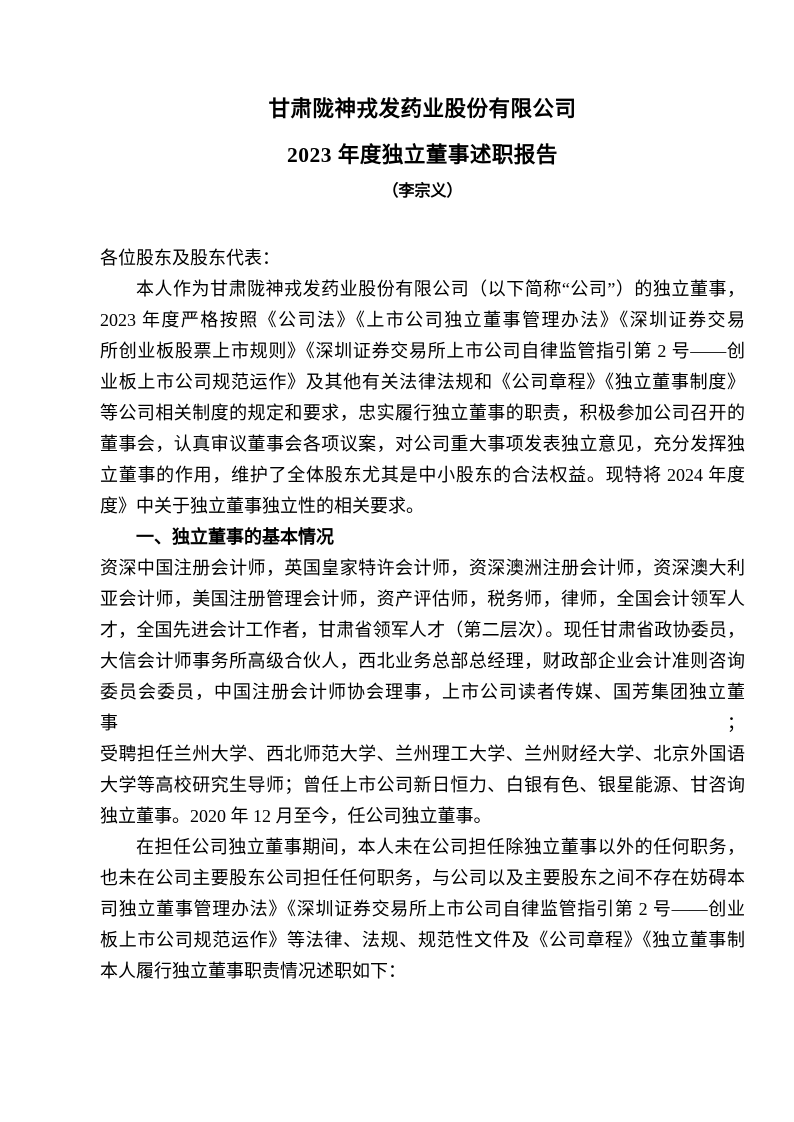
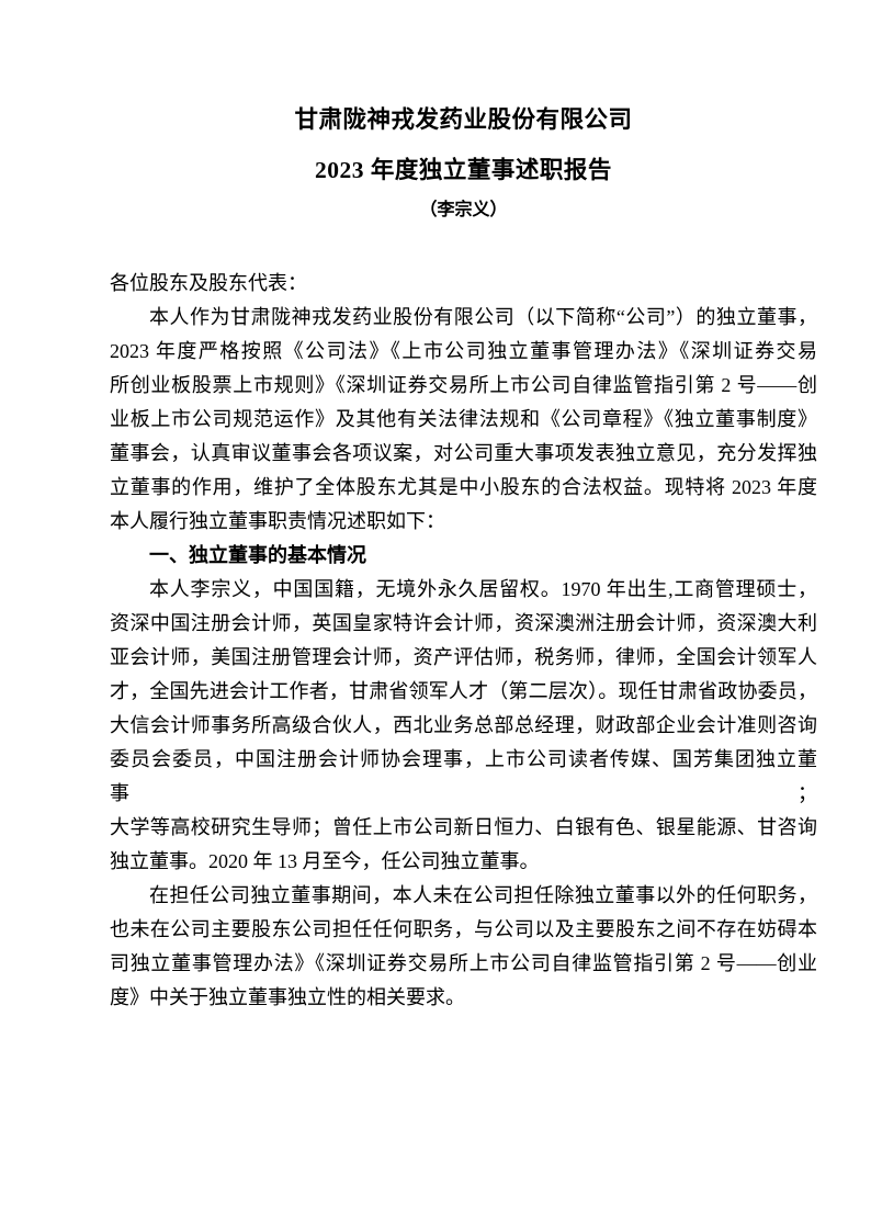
  甘肃陇神戎发药业股份有限公司
  2023 年度独立董事述职报告
  （李宗义）
  各位股东及股东代表：
  本人作为甘肃陇神戎发药业股份有限公司（以下简称“公司”）的独立董事，
  2023 年度严格按照《公司法》《上市公司独立董事管理办法》《深圳证券交易
  所创业板股票上市规则》《深圳证券交易所上市公司自律监管指引第 2 号——创
  业板上市公司规范运作》及其他有关法律法规和《公司章程》《独立董事制度》
- 等公司相关制度的规定和要求，忠实履行独立董事的职责，积极参加公司召开的
  董事会，认真审议董事会各项议案，对公司重大事项发表独立意见，充分发挥独
- 立董事的作用，维护了全体股东尤其是中小股东的合法权益。现特将 2024 年度
+ 立董事的作用，维护了全体股东尤其是中小股东的合法权益。现特将 2023 年度
- 度》中关于独立董事独立性的相关要求。
+ 本人履行独立董事职责情况述职如下：
  一、独立董事的基本情况
+ 本人李宗义，中国国籍，无境外永久居留权。1970 年出生,工商管理硕士，
  资深中国注册会计师，英国皇家特许会计师，资深澳洲注册会计师，资深澳大利
  亚会计师，美国注册管理会计师，资产评估师，税务师，律师，全国会计领军人
  才，全国先进会计工作者，甘肃省领军人才（第二层次）。现任甘肃省政协委员，
  大信会计师事务所高级合伙人，西北业务总部总经理，财政部企业会计准则咨询
  委员会委员，中国注册会计师协会理事，上市公司读者传媒、国芳集团独立董事；
- 受聘担任兰州大学、西北师范大学、兰州理工大学、兰州财经大学、北京外国语
  大学等高校研究生导师；曾任上市公司新日恒力、白银有色、银星能源、甘咨询
- 独立董事。2020 年 12 月至今，任公司独立董事。
+ 独立董事。2020 年 13 月至今，任公司独立董事。
  在担任公司独立董事期间，本人未在公司担任除独立董事以外的任何职务，
  也未在公司主要股东公司担任任何职务，与公司以及主要股东之间不存在妨碍本
  司独立董事管理办法》《深圳证券交易所上市公司自律监管指引第 2 号——创业
- 板上市公司规范运作》等法律、法规、规范性文件及《公司章程》《独立董事制
- 本人履行独立董事职责情况述职如下：
+ 度》中关于独立董事独立性的相关要求。
